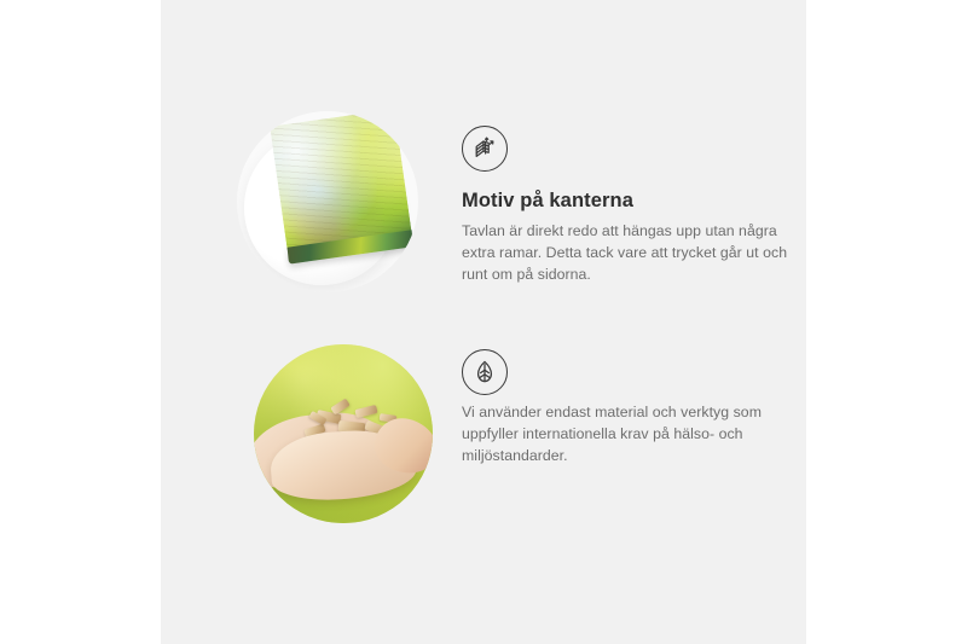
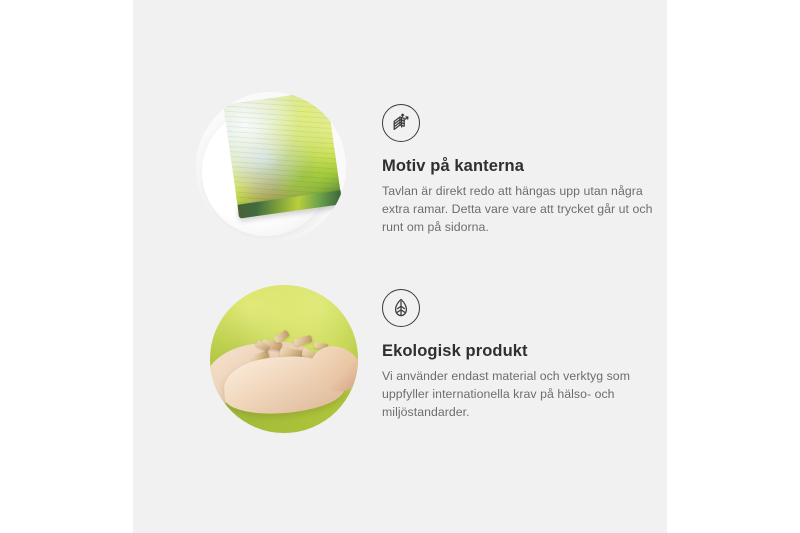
  Motiv på kanterna
- Tavlan är direkt redo att hängas upp utan några extra ramar. Detta tack vare att trycket går ut och runt om på sidorna.
+ Tavlan är direkt redo att hängas upp utan några extra ramar. Detta vare vare att trycket går ut och runt om på sidorna.
+ Ekologisk produkt
  Vi använder endast material och verktyg som uppfyller internationella krav på hälso- och miljöstandarder.
